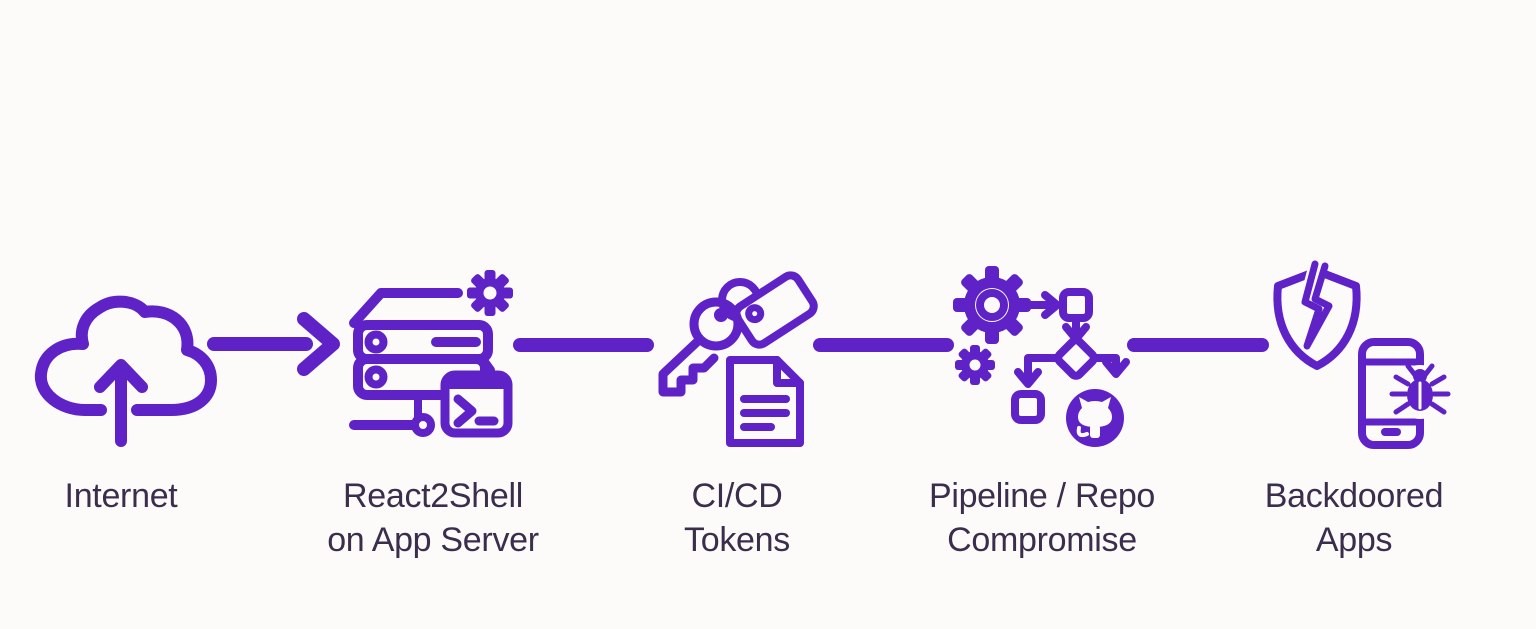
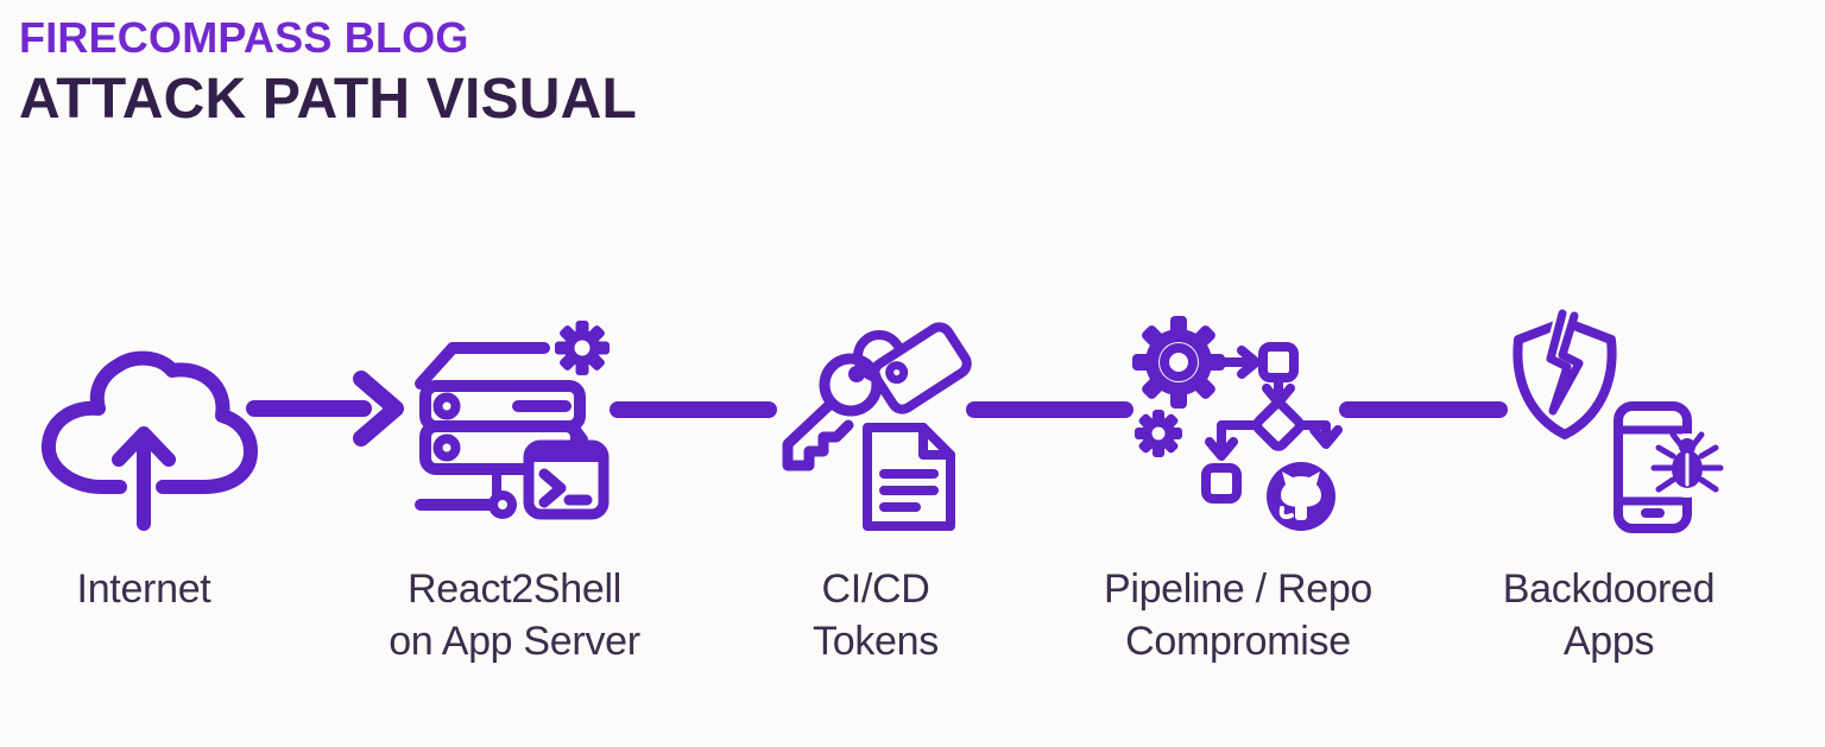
+ FIRECOMPASS BLOG
+ ATTACK PATH VISUAL
  Internet
  React2Shell
  on App Server
  CI/CD
  Tokens
  Pipeline / Repo
  Compromise
  Backdoored
  Apps
